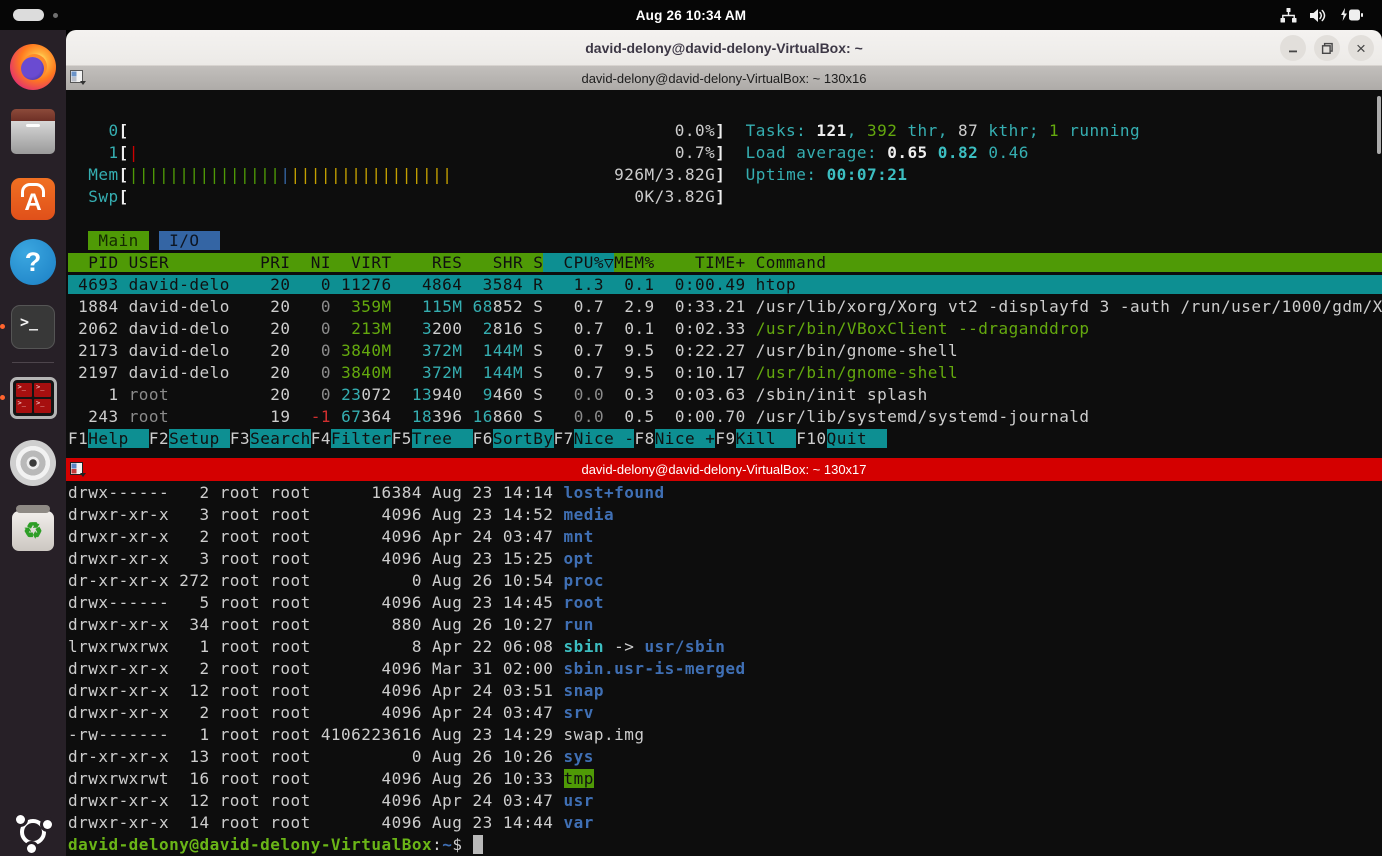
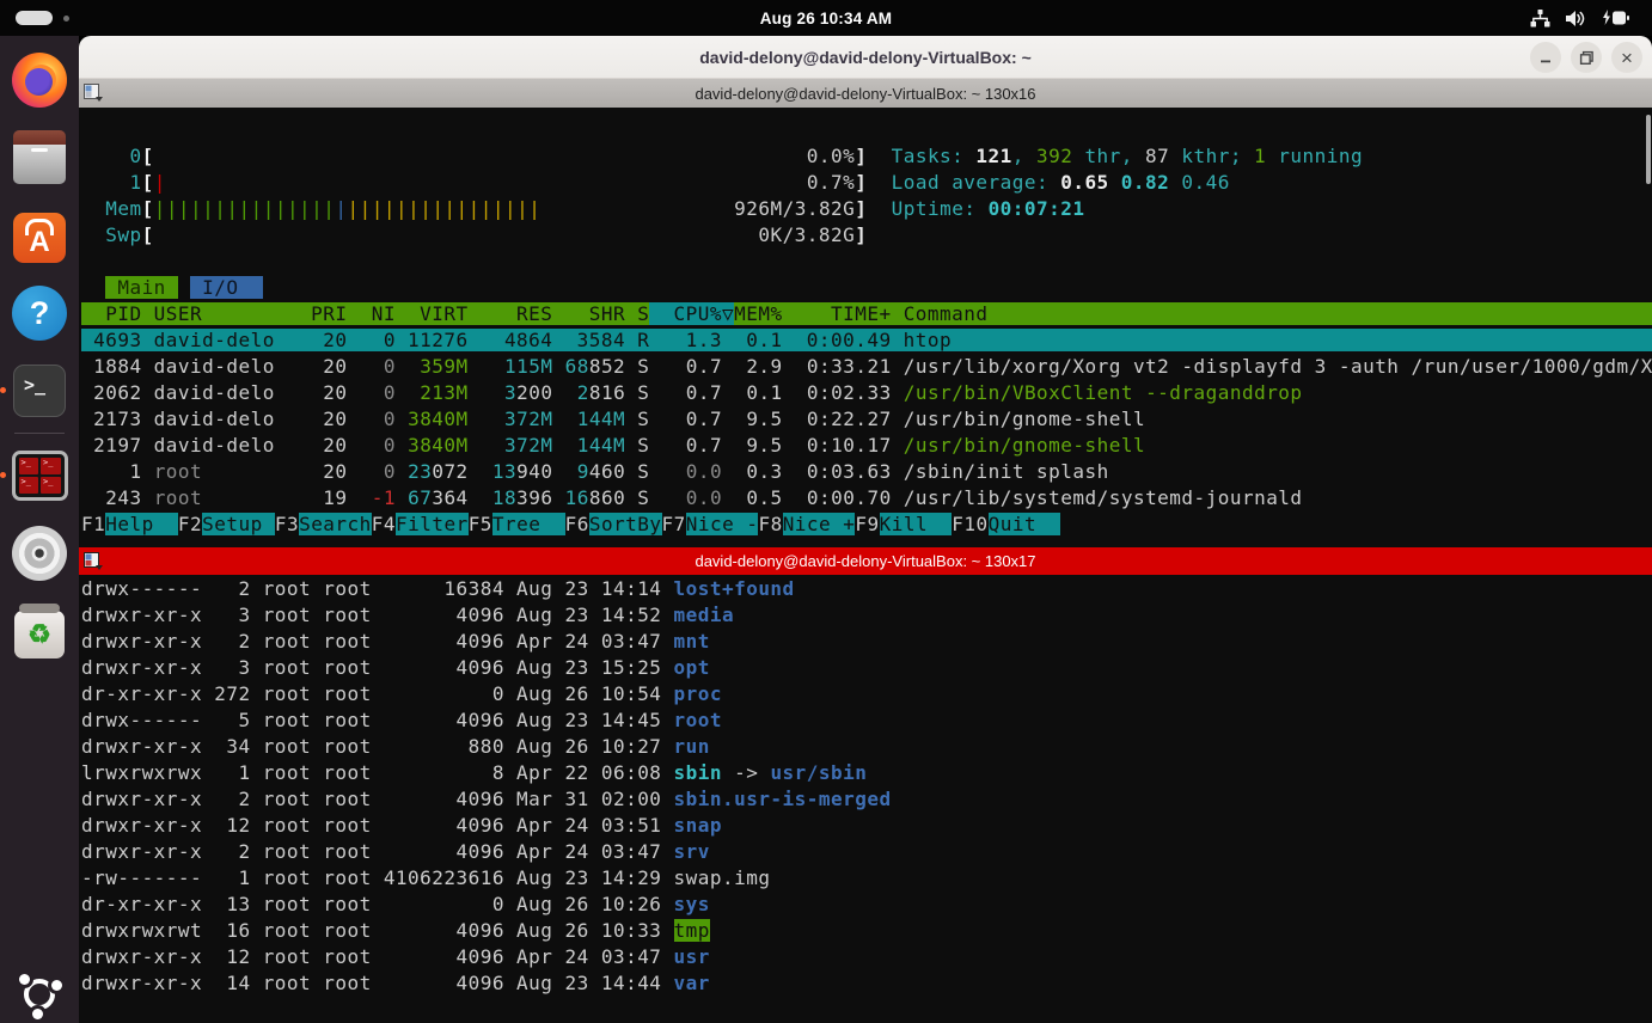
  Aug 26 10:34 AM
  A
  ?
  >_
  >_
  >_
  >_
  >_
  ♻
  david-delony@david-delony-VirtualBox: ~
  ×
  david-delony@david-delony-VirtualBox: ~ 130x16
  0[ 0.0%] Tasks: 121, 392 thr, 87 kthr; 1 running
  1[| 0.7%] Load average: 0.65 0.82 0.46
  Mem[|||||||||||||||||||||||||||||||| 926M/3.82G] Uptime: 00:07:21
  Swp[ 0K/3.82G]
  Main I/O
  PID USER PRI NI VIRT RES SHR S CPU%▽MEM% TIME+ Command
  4693 david-delo 20 0 11276 4864 3584 R 1.3 0.1 0:00.49 htop
  1884 david-delo 20 0 359M 115M 68852 S 0.7 2.9 0:33.21 /usr/lib/xorg/Xorg vt2 -displayfd 3 -auth /run/user/1000/gdm/X
  2062 david-delo 20 0 213M 3200 2816 S 0.7 0.1 0:02.33 /usr/bin/VBoxClient --draganddrop
  2173 david-delo 20 0 3840M 372M 144M S 0.7 9.5 0:22.27 /usr/bin/gnome-shell
  2197 david-delo 20 0 3840M 372M 144M S 0.7 9.5 0:10.17 /usr/bin/gnome-shell
  1 root 20 0 23072 13940 9460 S 0.0 0.3 0:03.63 /sbin/init splash
  243 root 19 -1 67364 18396 16860 S 0.0 0.5 0:00.70 /usr/lib/systemd/systemd-journald
  F1Help F2Setup F3SearchF4FilterF5Tree F6SortByF7Nice -F8Nice +F9Kill F10Quit
  david-delony@david-delony-VirtualBox: ~ 130x17
  drwx------ 2 root root 16384 Aug 23 14:14 lost+found
  drwxr-xr-x 3 root root 4096 Aug 23 14:52 media
  drwxr-xr-x 2 root root 4096 Apr 24 03:47 mnt
  drwxr-xr-x 3 root root 4096 Aug 23 15:25 opt
  dr-xr-xr-x 272 root root 0 Aug 26 10:54 proc
  drwx------ 5 root root 4096 Aug 23 14:45 root
  drwxr-xr-x 34 root root 880 Aug 26 10:27 run
  lrwxrwxrwx 1 root root 8 Apr 22 06:08 sbin -> usr/sbin
  drwxr-xr-x 2 root root 4096 Mar 31 02:00 sbin.usr-is-merged
  drwxr-xr-x 12 root root 4096 Apr 24 03:51 snap
  drwxr-xr-x 2 root root 4096 Apr 24 03:47 srv
  -rw------- 1 root root 4106223616 Aug 23 14:29 swap.img
  dr-xr-xr-x 13 root root 0 Aug 26 10:26 sys
  drwxrwxrwt 16 root root 4096 Aug 26 10:33 tmp
  drwxr-xr-x 12 root root 4096 Apr 24 03:47 usr
  drwxr-xr-x 14 root root 4096 Aug 23 14:44 var
- david-delony@david-delony-VirtualBox:~$
